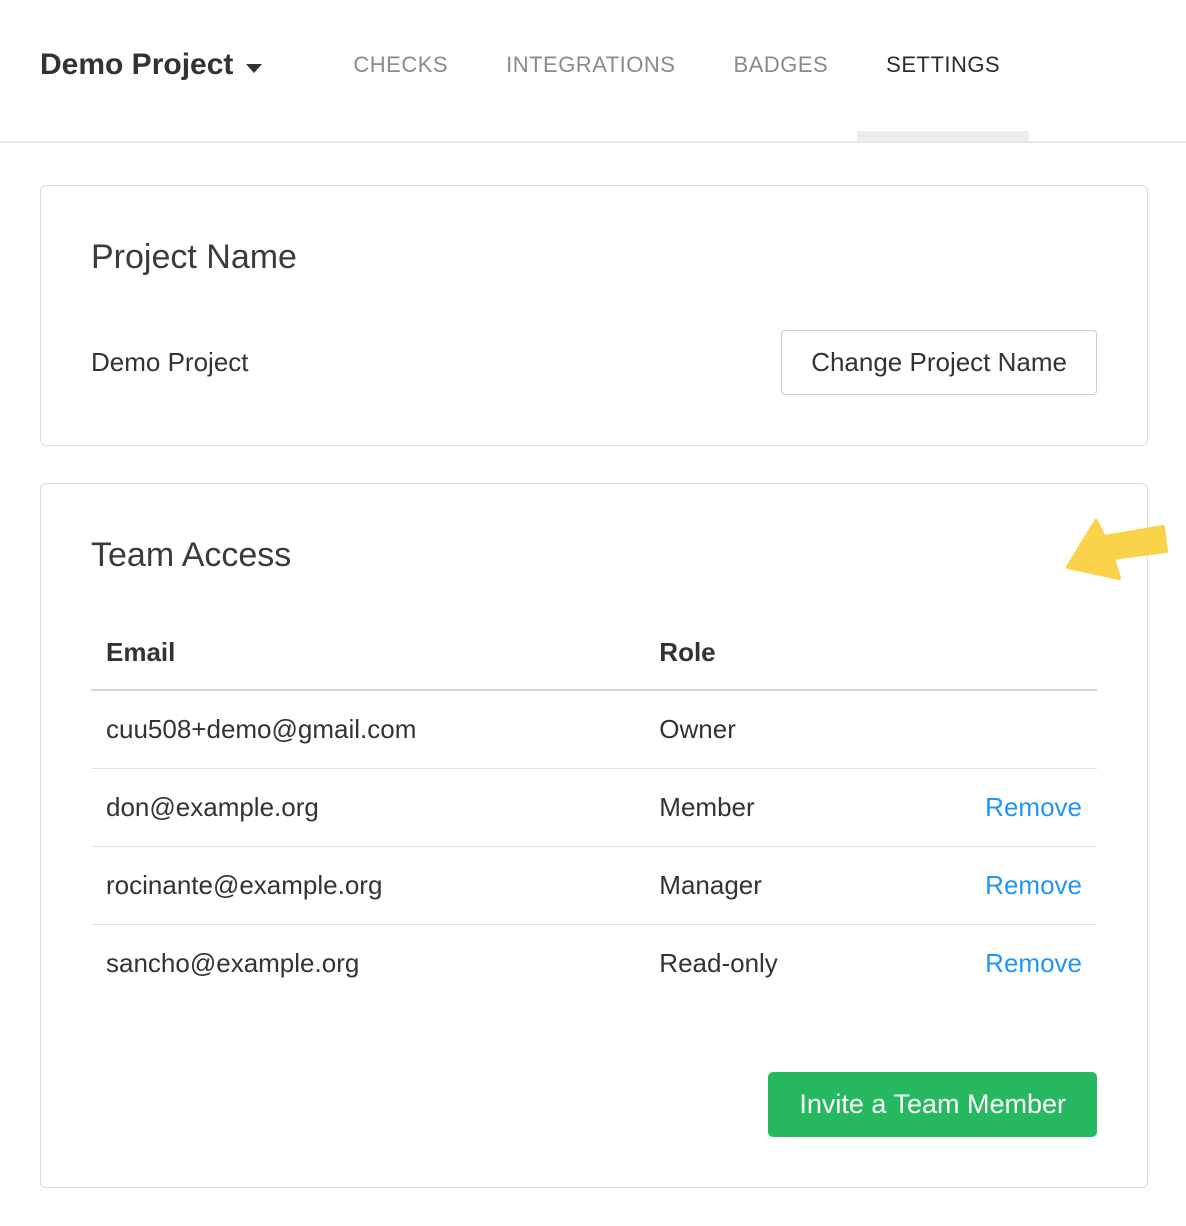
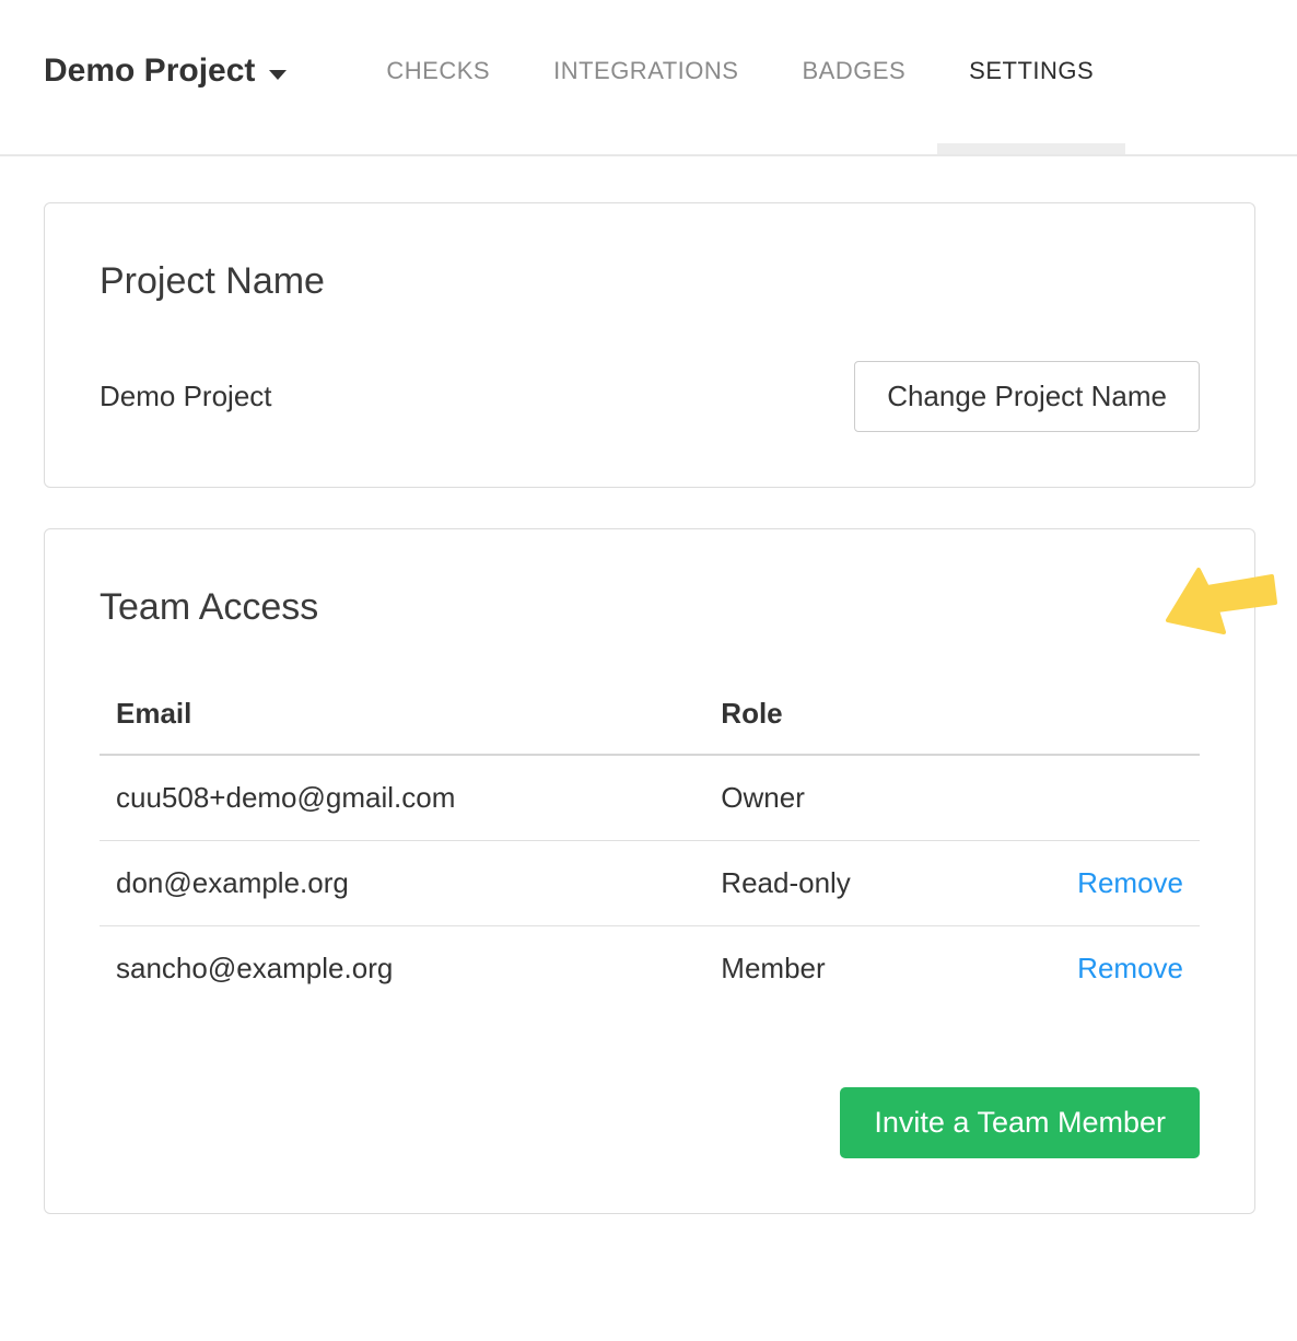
  Demo Project
  CHECKS
  INTEGRATIONS
  BADGES
  SETTINGS
  Project Name
  Demo Project
  Change Project Name
  Team Access
  Email	Role
  cuu508+demo@gmail.com	Owner
- don@example.org	Member	Remove
+ don@example.org	Read-only	Remove
- rocinante@example.org	Manager	Remove
- sancho@example.org	Read-only	Remove
+ sancho@example.org	Member	Remove
  Invite a Team Member
